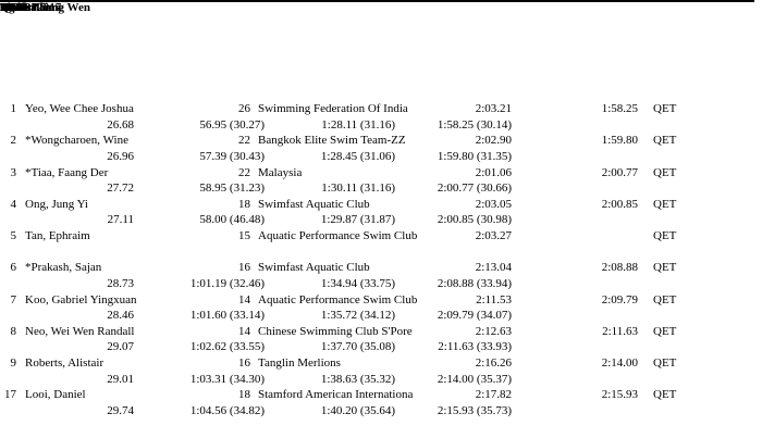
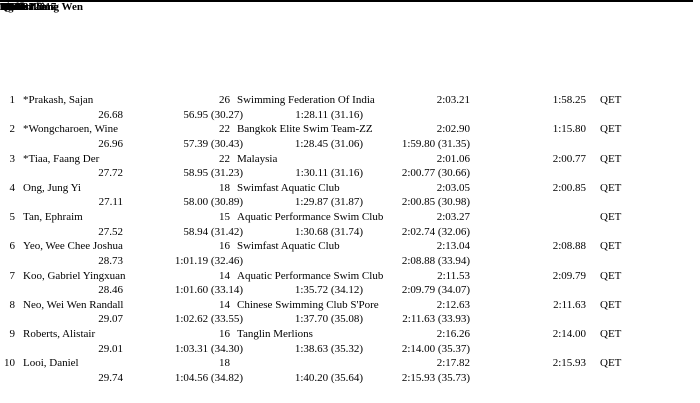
  MR:
  1:57.91
  !
  18 Jun 2017
  Quah Zheng Wen
  SAC
  2:38.23
  QET
  Name
  Age
  Team
  Prelim Time
  Finals Time
  Final
  1
- Yeo, Wee Chee Joshua
+ *Prakash, Sajan
  26
  Swimming Federation Of India
  2:03.21
  1:58.25
  QET
  26.68
  56.95 (30.27)
  1:28.11 (31.16)
- 1:58.25 (30.14)
  2
  *Wongcharoen, Wine
  22
  Bangkok Elite Swim Team-ZZ
  2:02.90
- 1:59.80
+ 1:15.80
  QET
  26.96
  57.39 (30.43)
  1:28.45 (31.06)
  1:59.80 (31.35)
  3
  *Tiaa, Faang Der
  22
  Malaysia
  2:01.06
  2:00.77
  QET
  27.72
  58.95 (31.23)
  1:30.11 (31.16)
  2:00.77 (30.66)
  4
  Ong, Jung Yi
  18
  Swimfast Aquatic Club
  2:03.05
  2:00.85
  QET
  27.11
- 58.00 (46.48)
+ 58.00 (30.89)
  1:29.87 (31.87)
  2:00.85 (30.98)
  5
  Tan, Ephraim
  15
  Aquatic Performance Swim Club
  2:03.27
  QET
+ 27.52
+ 58.94 (31.42)
+ 1:30.68 (31.74)
+ 2:02.74 (32.06)
  6
- *Prakash, Sajan
+ Yeo, Wee Chee Joshua
  16
  Swimfast Aquatic Club
  2:13.04
  2:08.88
  QET
  28.73
  1:01.19 (32.46)
- 1:34.94 (33.75)
  2:08.88 (33.94)
  7
  Koo, Gabriel Yingxuan
  14
  Aquatic Performance Swim Club
  2:11.53
  2:09.79
  QET
  28.46
  1:01.60 (33.14)
  1:35.72 (34.12)
  2:09.79 (34.07)
  8
  Neo, Wei Wen Randall
  14
  Chinese Swimming Club S'Pore
  2:12.63
  2:11.63
  QET
  29.07
  1:02.62 (33.55)
  1:37.70 (35.08)
  2:11.63 (33.93)
  9
  Roberts, Alistair
  16
  Tanglin Merlions
  2:16.26
  2:14.00
  QET
  29.01
  1:03.31 (34.30)
  1:38.63 (35.32)
  2:14.00 (35.37)
- 17
+ 10
  Looi, Daniel
  18
- Stamford American Internationa
  2:17.82
  2:15.93
  QET
  29.74
  1:04.56 (34.82)
  1:40.20 (35.64)
  2:15.93 (35.73)
